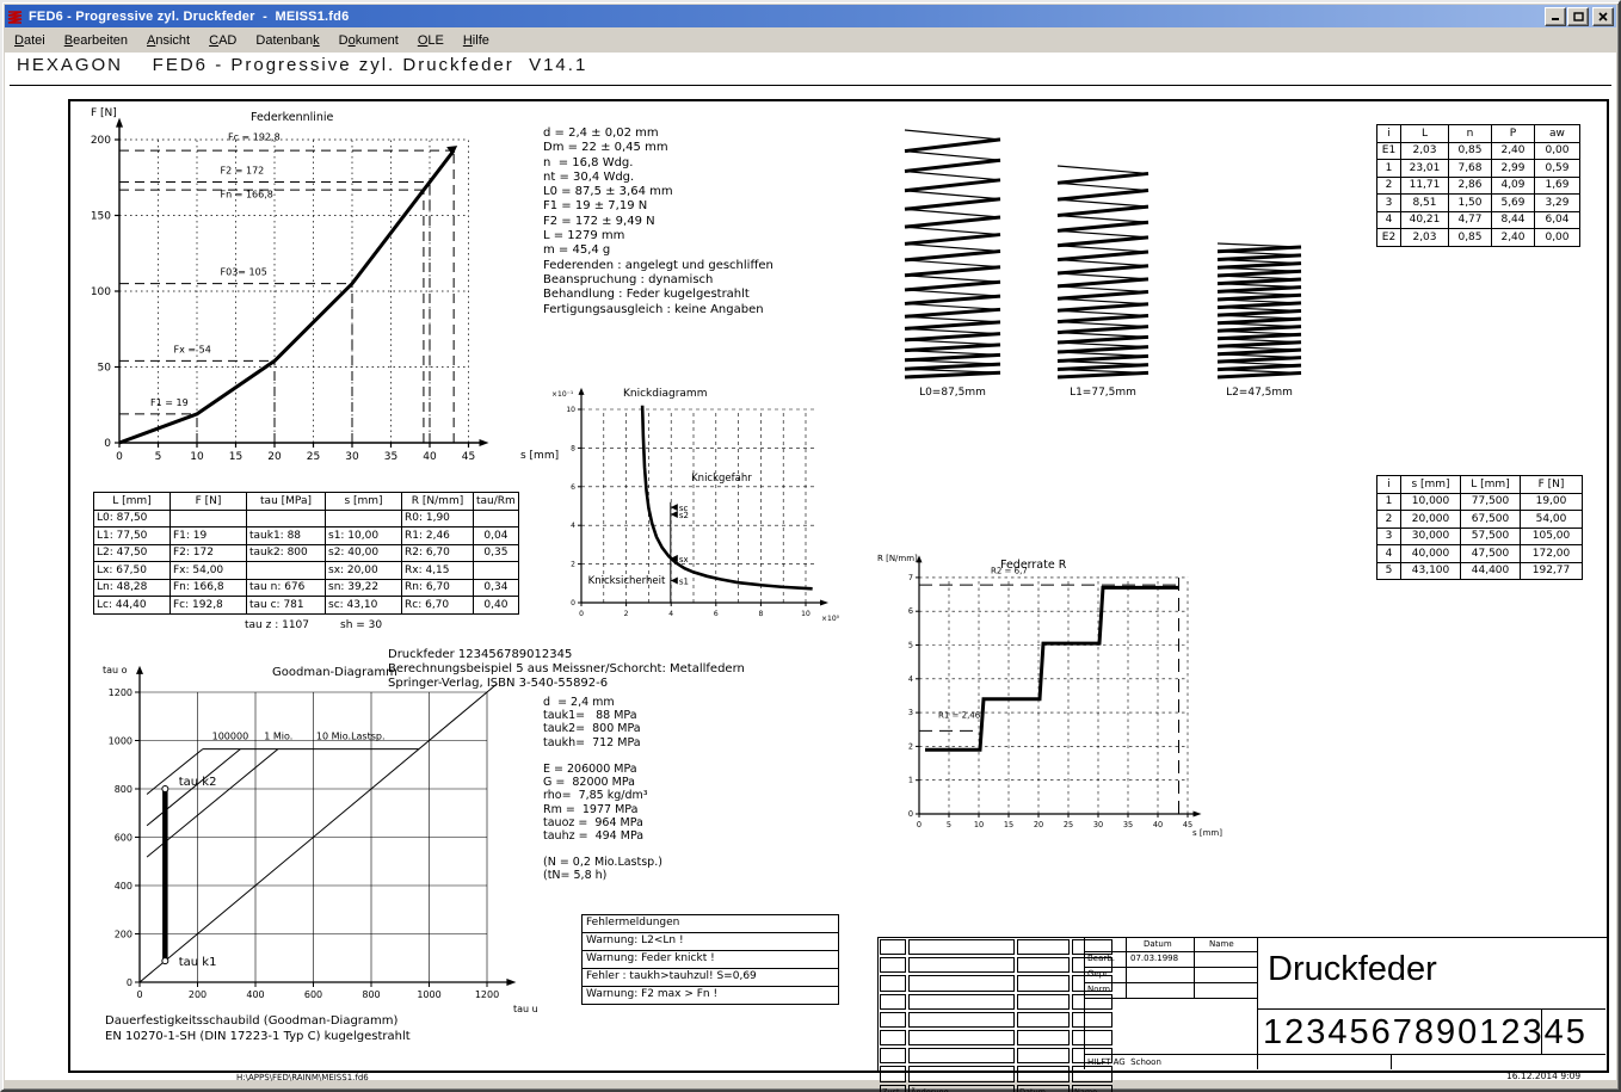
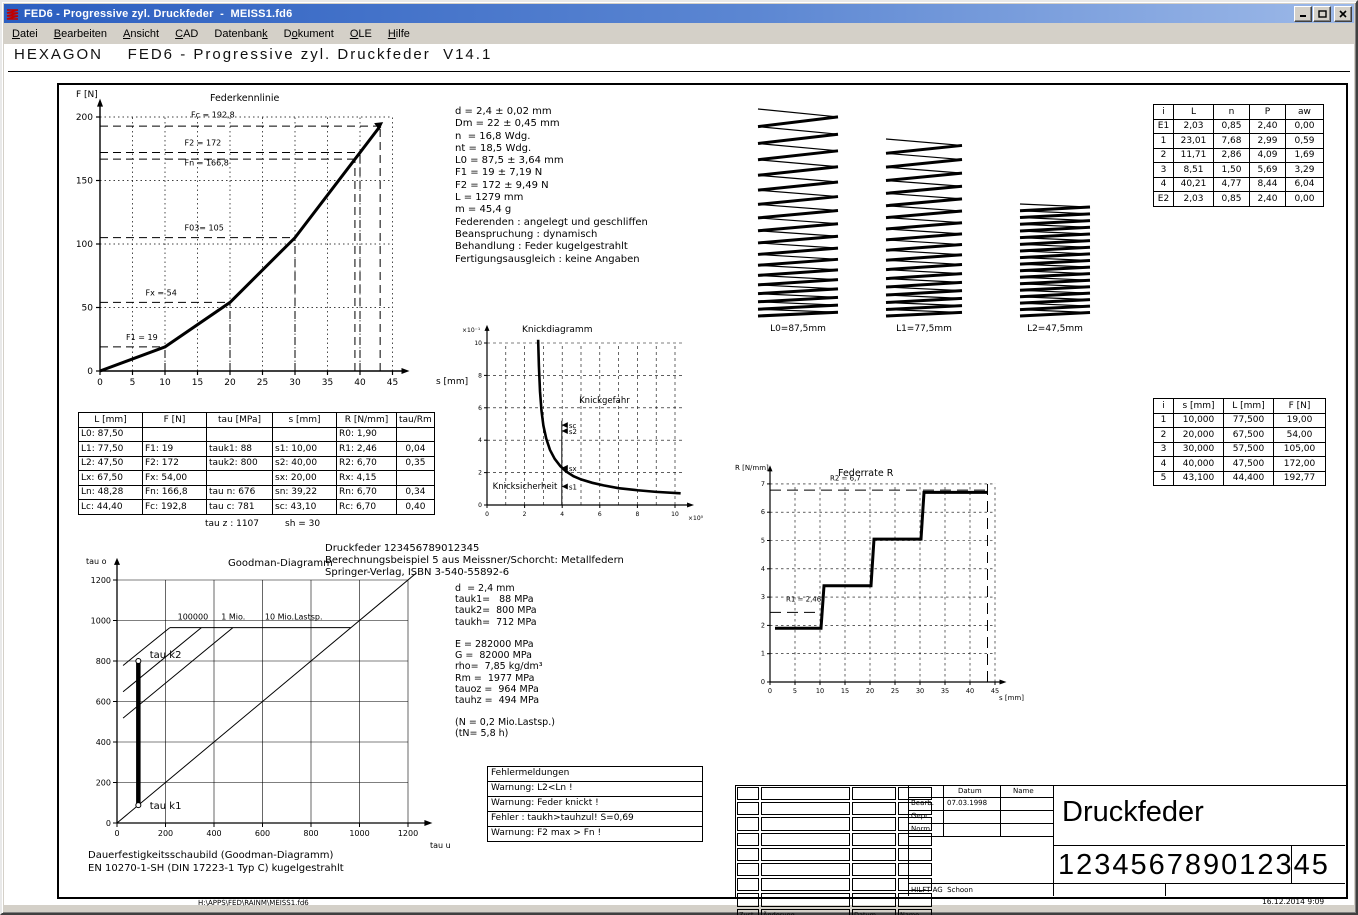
  FED6 - Progressive zyl. Druckfeder - MEISS1.fd6
  Datei
  Bearbeiten
  Ansicht
  CAD
  Datenbank
  Dokument
  OLE
  Hilfe
  HEXAGON FED6 - Progressive zyl. Druckfeder V14.1
  0
  5
  10
  15
  20
  25
  30
  35
  40
  45
  0
  50
  100
  150
  200
  Federkennlinie
  F [N]
  s [mm]
  Fc = 192,8
  F2 = 172
  Fn = 166,8
  F03= 105
  Fx = 54
  F1 = 19
  d = 2,4 ± 0,02 mm
  Dm = 22 ± 0,45 mm
  n = 16,8 Wdg.
- nt = 30,4 Wdg.
+ nt = 18,5 Wdg.
  L0 = 87,5 ± 3,64 mm
  F1 = 19 ± 7,19 N
  F2 = 172 ± 9,49 N
  L = 1279 mm
  m = 45,4 g
  Federenden : angelegt und geschliffen
  Beanspruchung : dynamisch
  Behandlung : Feder kugelgestrahlt
  Fertigungsausgleich : keine Angaben
  L0=87,5mm
  L1=77,5mm
  L2=47,5mm
  i	L	n	P	aw
  E1	2,03	0,85	2,40	0,00
  1	23,01	7,68	2,99	0,59
  2	11,71	2,86	4,09	1,69
  3	8,51	1,50	5,69	3,29
  4	40,21	4,77	8,44	6,04
  E2	2,03	0,85	2,40	0,00
  Knickdiagramm
  Knickgefahr
  Knicksicherheit
  sc
  s2
  sx
  s1
  L [mm]	F [N]	tau [MPa]	s [mm]	R [N/mm]	tau/Rm
  L0: 87,50				R0: 1,90
  L1: 77,50	F1: 19	tauk1: 88	s1: 10,00	R1: 2,46	0,04
  L2: 47,50	F2: 172	tauk2: 800	s2: 40,00	R2: 6,70	0,35
  Lx: 67,50	Fx: 54,00		sx: 20,00	Rx: 4,15
  Ln: 48,28	Fn: 166,8	tau n: 676	sn: 39,22	Rn: 6,70	0,34
  Lc: 44,40	Fc: 192,8	tau c: 781	sc: 43,10	Rc: 6,70	0,40
  tau z : 1107
  sh = 30
  i	s [mm]	L [mm]	F [N]
  1	10,000	77,500	19,00
  2	20,000	67,500	54,00
  3	30,000	57,500	105,00
  4	40,000	47,500	172,00
  5	43,100	44,400	192,77
  100000
  1 Mio.
  10 Mio.Lastsp.
  0
  200
  400
  600
  800
  1000
  1200
  0
  200
  400
  600
  800
  1000
  1200
  tau k2
  tau k1
  Goodman-Diagramm
  tau o
  tau u
  Dauerfestigkeitsschaubild (Goodman-Diagramm)
  EN 10270-1-SH (DIN 17223-1 Typ C) kugelgestrahlt
  Druckfeder 123456789012345
  Berechnungsbeispiel 5 aus Meissner/Schorcht: Metallfedern
  Springer-Verlag, ISBN 3-540-55892-6
  d = 2,4 mm
  tauk1= 88 MPa
  tauk2= 800 MPa
  taukh= 712 MPa
- E = 206000 MPa
+ E = 282000 MPa
  G = 82000 MPa
  rho= 7,85 kg/dm³
  Rm = 1977 MPa
  tauoz = 964 MPa
  tauhz = 494 MPa
  (N = 0,2 Mio.Lastsp.)
  (tN= 5,8 h)
  R2 = 6,7
  R1 = 2,46
  0
  5
  10
  15
  20
  25
  30
  35
  40
  45
  0
  1
  2
  3
  4
  5
  6
  7
  Federrate R
  R [N/mm]
  s [mm]
  Fehlermeldungen
  Warnung: L2<Ln !
  Warnung: Feder knickt !
  Fehler : taukh>tauhzul! S=0,69
  Warnung: F2 max > Fn !
  Datum
  Name
  Bearb.
  07.03.1998
  Gepr.
  Norm
  HILFT AG Schoon
  Druckfeder
  123456789012345
  H:\APPS\FED\RAINM\MEISS1.fd6
  16.12.2014 9:09
